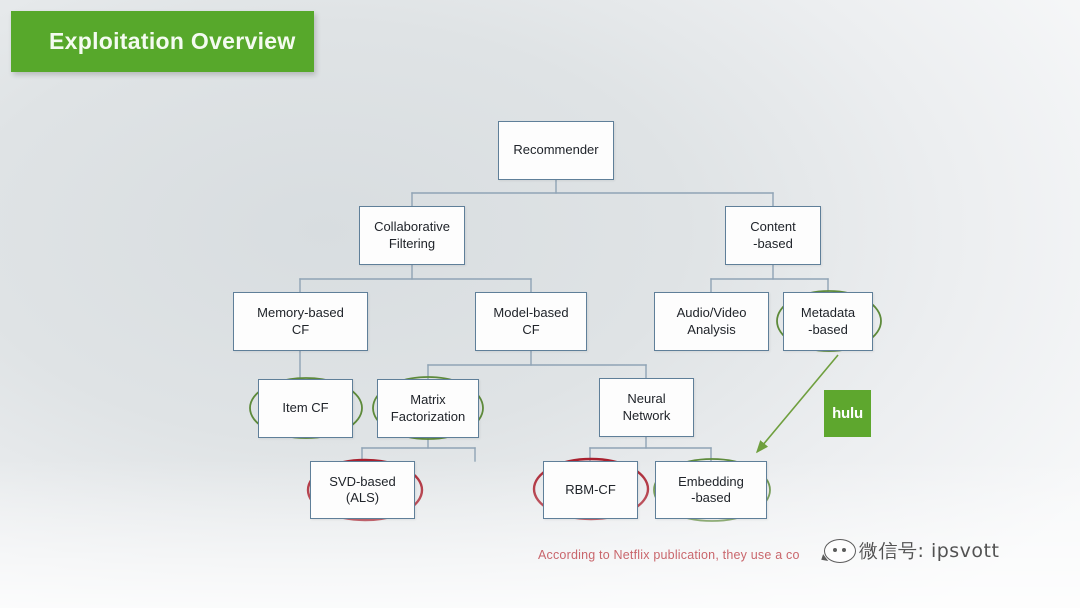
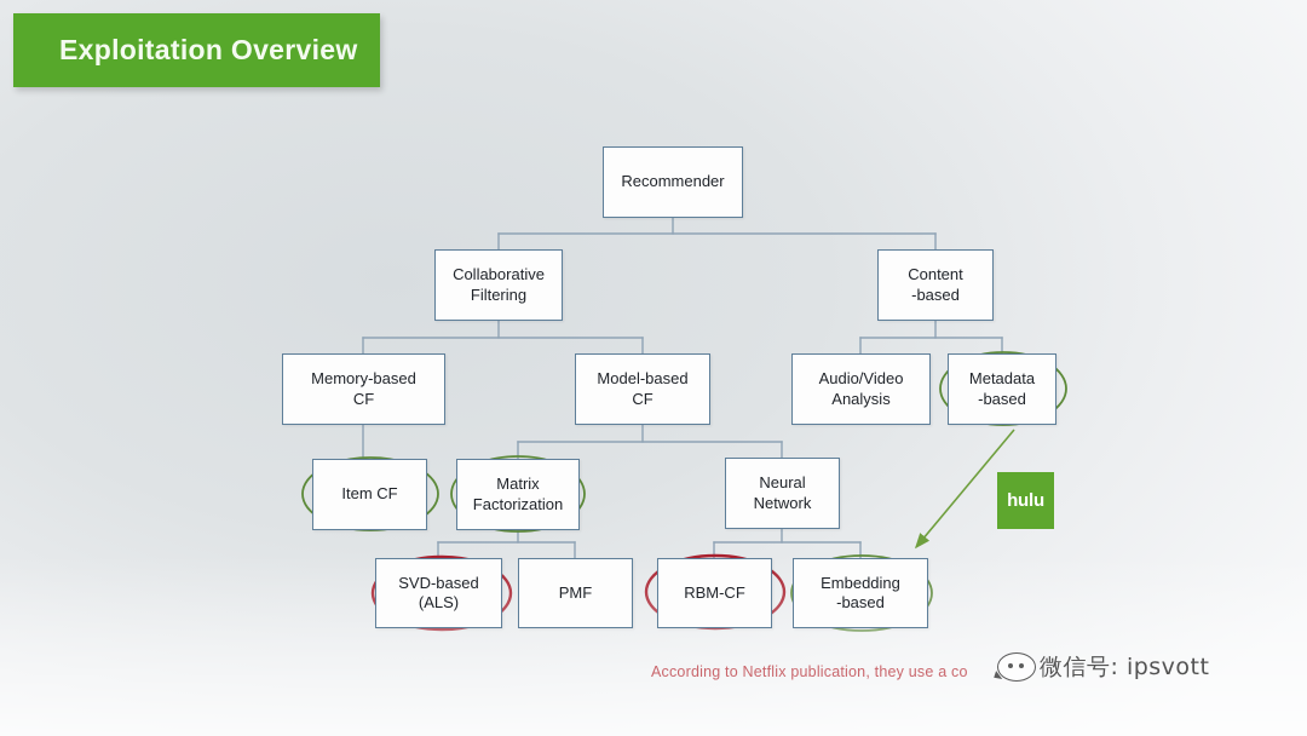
  Exploitation Overview
  Recommender
  Collaborative
  Filtering
  Content
  -based
  Memory-based
  CF
  Model-based
  CF
  Audio/Video
  Analysis
  Metadata
  -based
  Item CF
  Matrix
  Factorization
  Neural
  Network
  SVD-based
  (ALS)
+ PMF
  RBM-CF
  Embedding
  -based
  hulu
  According to Netflix publication, they use a co
  微信号: ipsvott
